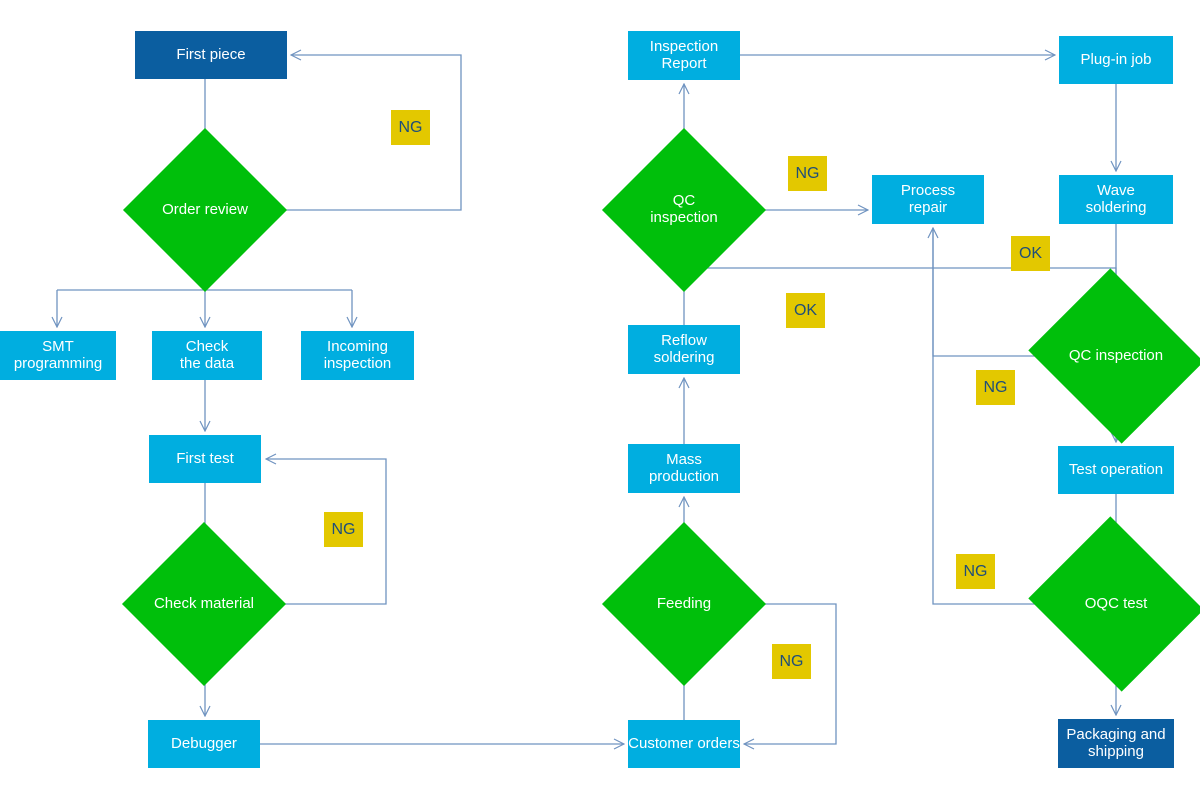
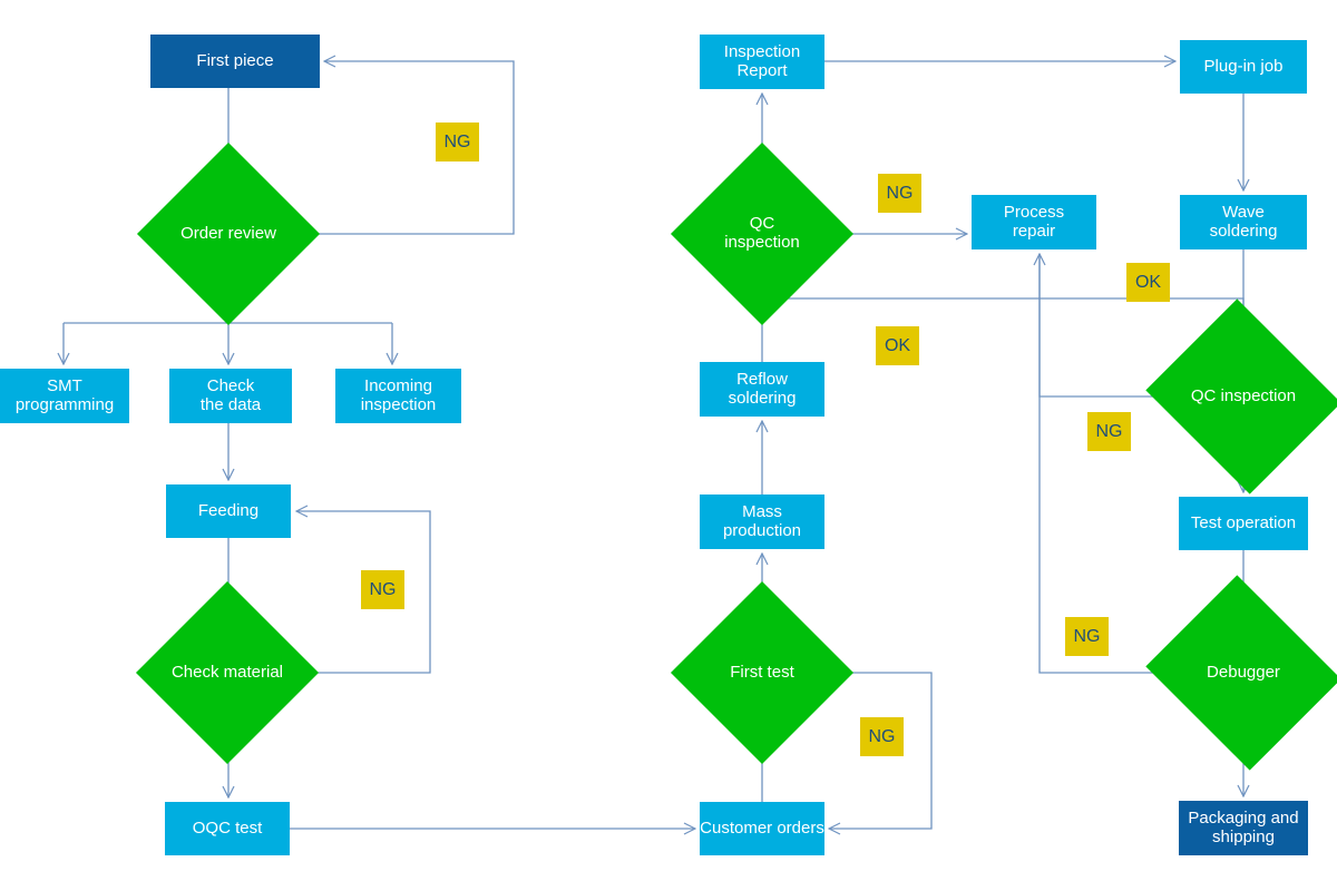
  First piece
  Order review
  SMT
  programming
  Check
  the data
  Incoming
  inspection
- First test
+ Feeding
  Check material
- Debugger
+ OQC test
  Customer orders
- Feeding
+ First test
  Mass
  production
  Reflow
  soldering
  QC
  inspection
  Inspection
  Report
  Plug-in job
  Wave
  soldering
  Process
  repair
  QC inspection
  Test operation
- OQC test
+ Debugger
  Packaging and
  shipping
  NG
  NG
  NG
  OK
  OK
  NG
  NG
  NG
